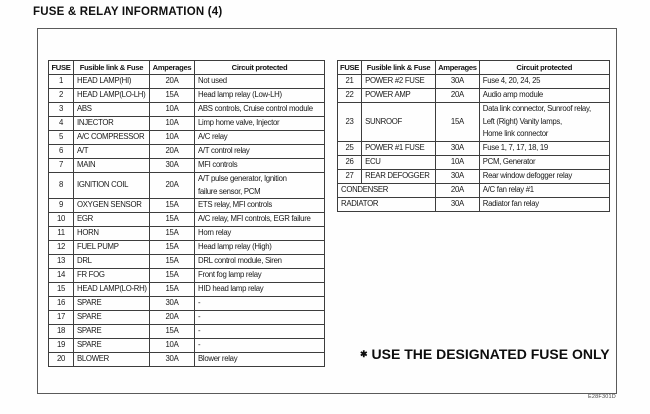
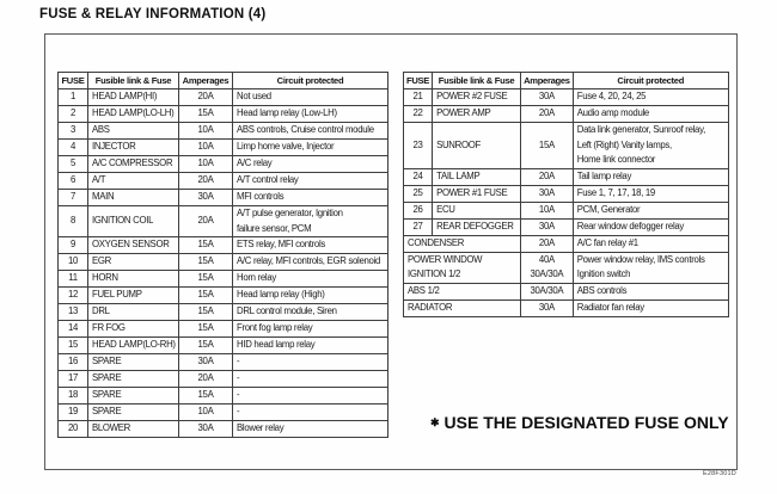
  FUSE & RELAY INFORMATION (4)
  FUSE	Fusible link & Fuse	Amperages	Circuit protected
  1	HEAD LAMP(HI)	20A	Not used
  2	HEAD LAMP(LO-LH)	15A	Head lamp relay (Low-LH)
  3	ABS	10A	ABS controls, Cruise control module
  4	INJECTOR	10A	Limp home valve, Injector
  5	A/C COMPRESSOR	10A	A/C relay
  6	A/T	20A	A/T control relay
  7	MAIN	30A	MFI controls
  8	IGNITION COIL	20A	A/T pulse generator, Ignition failure sensor, PCM
  9	OXYGEN SENSOR	15A	ETS relay, MFI controls
- 10	EGR	15A	A/C relay, MFI controls, EGR failure
+ 10	EGR	15A	A/C relay, MFI controls, EGR solenoid
  11	HORN	15A	Horn relay
  12	FUEL PUMP	15A	Head lamp relay (High)
  13	DRL	15A	DRL control module, Siren
  14	FR FOG	15A	Front fog lamp relay
  15	HEAD LAMP(LO-RH)	15A	HID head lamp relay
  16	SPARE	30A	-
  17	SPARE	20A	-
  18	SPARE	15A	-
  19	SPARE	10A	-
  20	BLOWER	30A	Blower relay
  FUSE	Fusible link & Fuse	Amperages	Circuit protected
  21	POWER #2 FUSE	30A	Fuse 4, 20, 24, 25
  22	POWER AMP	20A	Audio amp module
- 23	SUNROOF	15A	Data link connector, Sunroof relay, Left (Right) Vanity lamps, Home link connector
+ 23	SUNROOF	15A	Data link generator, Sunroof relay, Left (Right) Vanity lamps, Home link connector
+ 24	TAIL LAMP	20A	Tail lamp relay
  25	POWER #1 FUSE	30A	Fuse 1, 7, 17, 18, 19
  26	ECU	10A	PCM, Generator
  27	REAR DEFOGGER	30A	Rear window defogger relay
  CONDENSER	20A	A/C fan relay #1
+ POWER WINDOW IGNITION 1/2	40A 30A/30A	Power window relay, IMS controls Ignition switch
+ ABS 1/2	30A/30A	ABS controls
  RADIATOR	30A	Radiator fan relay
  ✱ USE THE DESIGNATED FUSE ONLY
